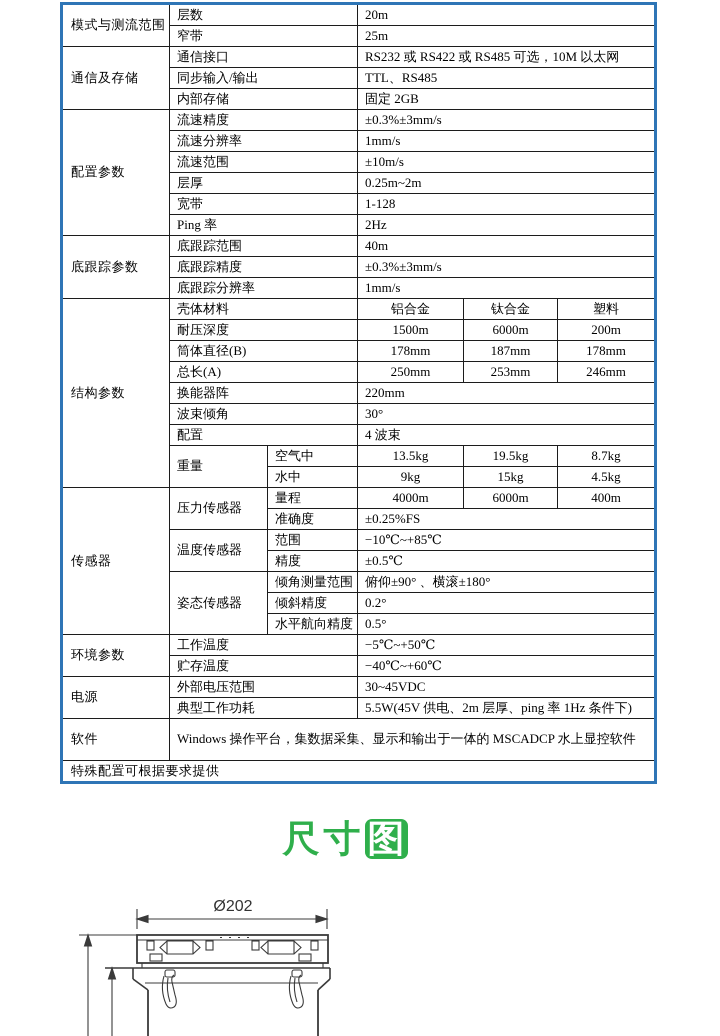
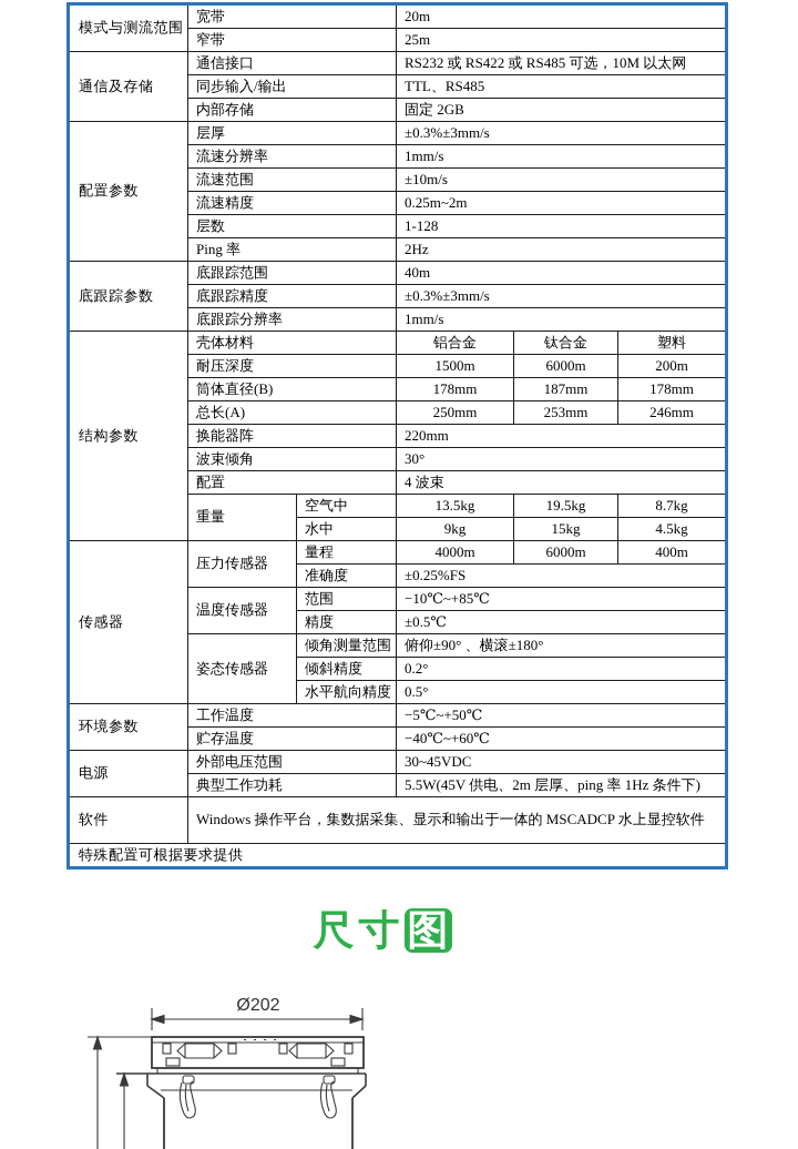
- 模式与测流范围	层数	20m
+ 模式与测流范围	宽带	20m
  窄带	25m
  通信及存储	通信接口	RS232 或 RS422 或 RS485 可选，10M 以太网
  同步输入/输出	TTL、RS485
  内部存储	固定 2GB
- 配置参数	流速精度	±0.3%±3mm/s
+ 配置参数	层厚	±0.3%±3mm/s
  流速分辨率	1mm/s
  流速范围	±10m/s
- 层厚	0.25m~2m
+ 流速精度	0.25m~2m
- 宽带	1-128
+ 层数	1-128
  Ping 率	2Hz
  底跟踪参数	底跟踪范围	40m
  底跟踪精度	±0.3%±3mm/s
  底跟踪分辨率	1mm/s
  结构参数	壳体材料	铝合金	钛合金	塑料
  耐压深度	1500m	6000m	200m
  筒体直径(B)	178mm	187mm	178mm
  总长(A)	250mm	253mm	246mm
  换能器阵	220mm
  波束倾角	30°
  配置	4 波束
  重量	空气中	13.5kg	19.5kg	8.7kg
  水中	9kg	15kg	4.5kg
  传感器	压力传感器	量程	4000m	6000m	400m
  准确度	±0.25%FS
  温度传感器	范围	−10℃~+85℃
  精度	±0.5℃
  姿态传感器	倾角测量范围	俯仰±90° 、横滚±180°
  倾斜精度	0.2°
  水平航向精度	0.5°
  环境参数	工作温度	−5℃~+50℃
  贮存温度	−40℃~+60℃
  电源	外部电压范围	30~45VDC
  典型工作功耗	5.5W(45V 供电、2m 层厚、ping 率 1Hz 条件下)
  软件	Windows 操作平台，集数据采集、显示和输出于一体的 MSCADCP 水上显控软件
  特殊配置可根据要求提供
  尺寸图
  Ø202
